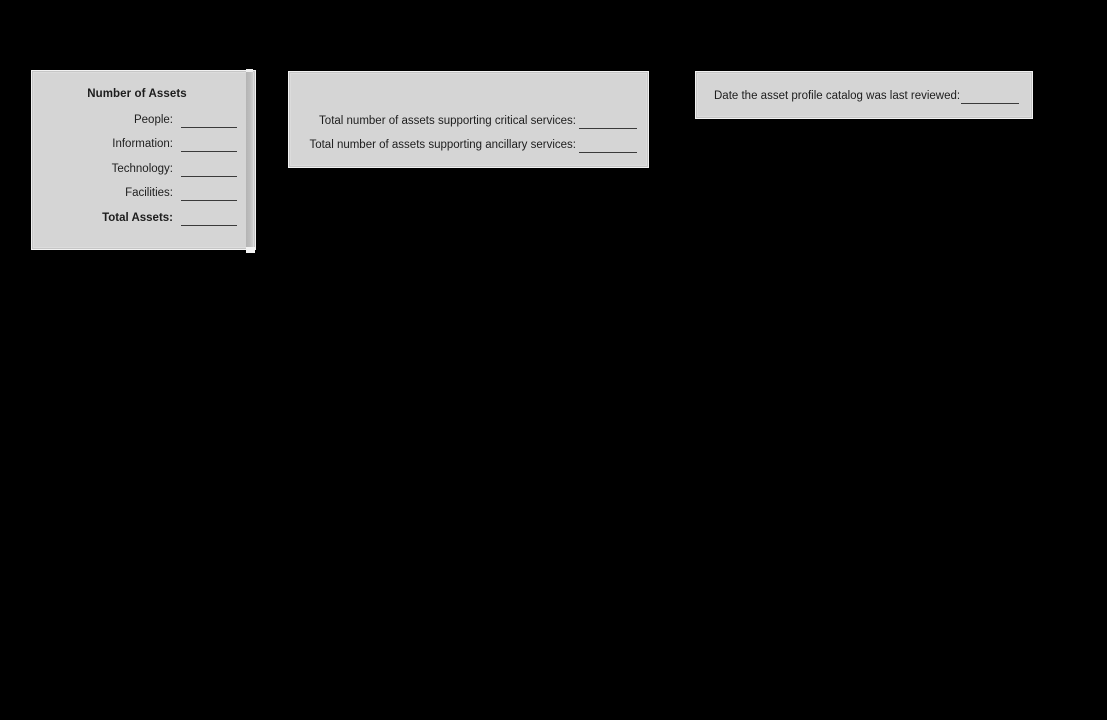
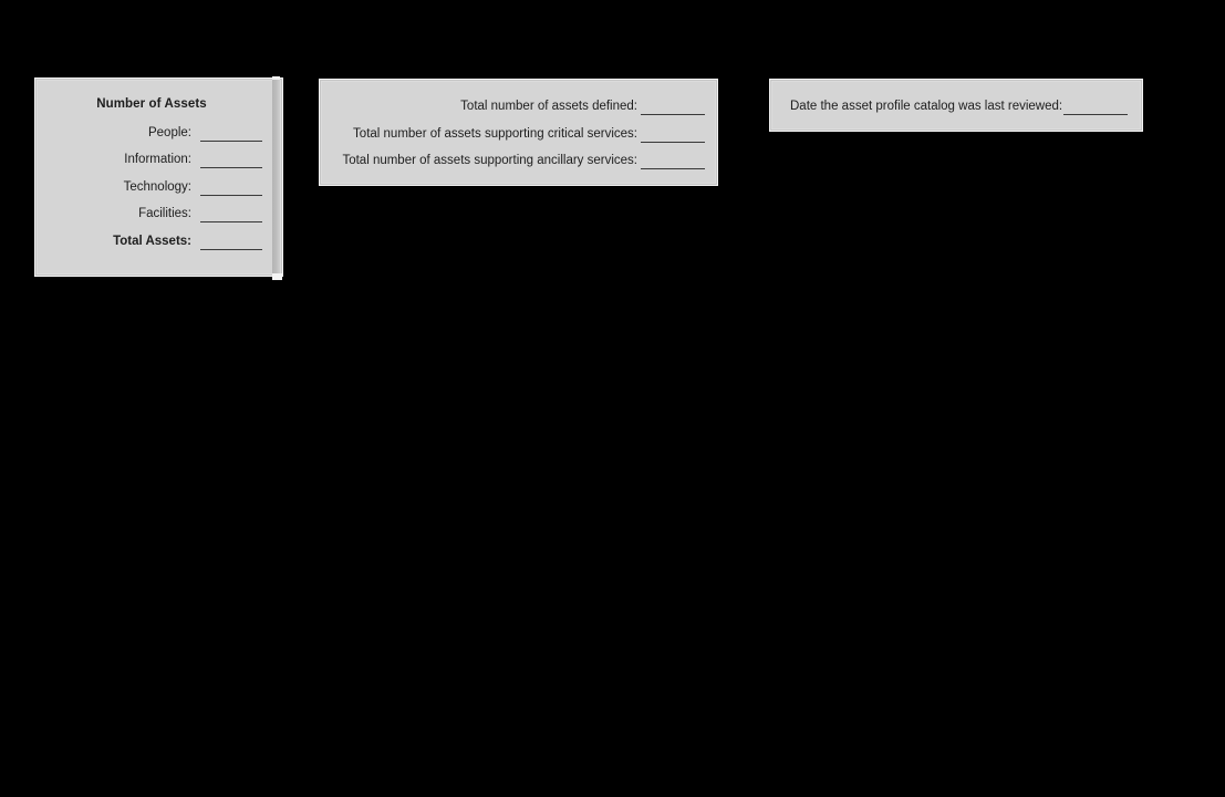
  Number of Assets
  People:
  Information:
  Technology:
  Facilities:
  Total Assets:
+ Total number of assets defined:
  Total number of assets supporting critical services:
  Total number of assets supporting ancillary services:
  Date the asset profile catalog was last reviewed:
